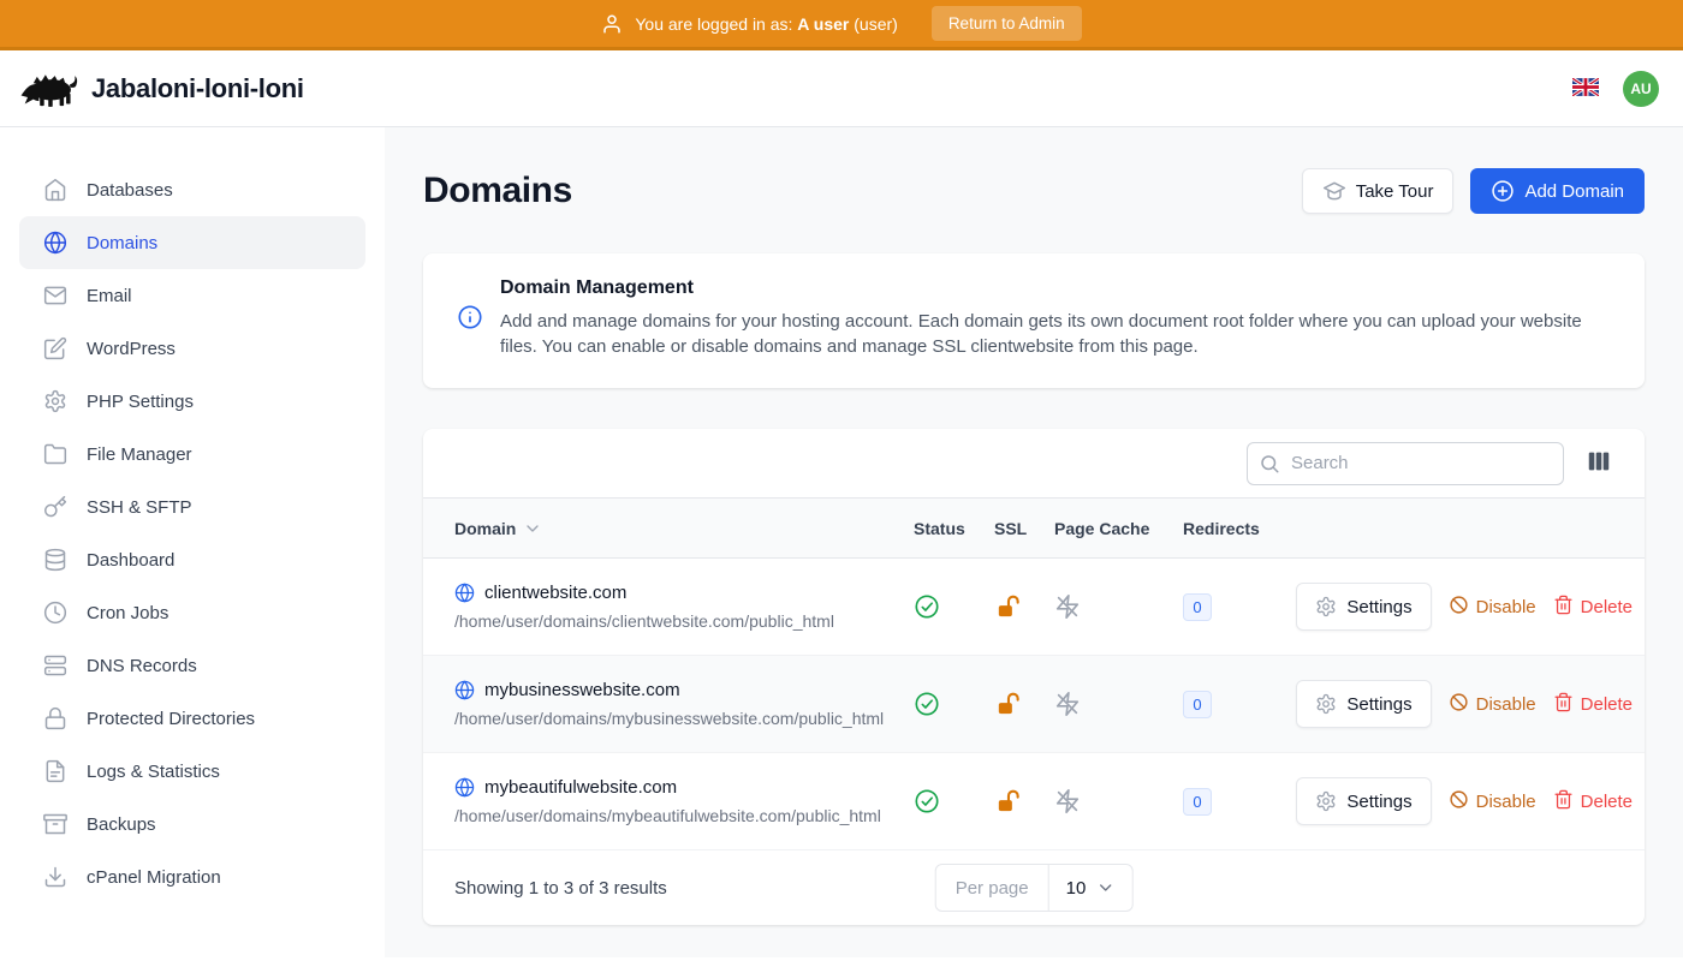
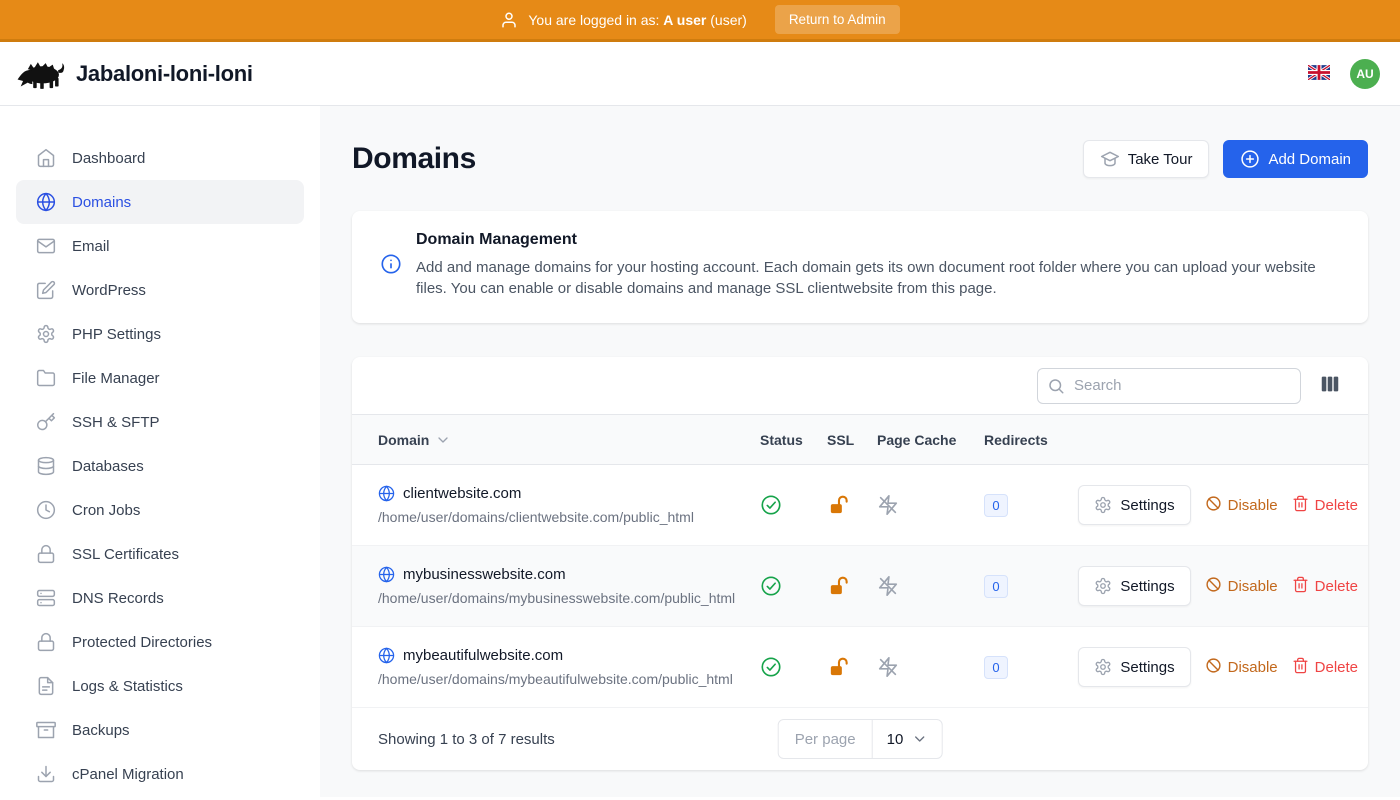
  You are logged in as: A user (user)
  Return to Admin
  Jabaloni-loni-loni
  AU
- Databases
+ Dashboard
  Domains
  Email
  WordPress
  PHP Settings
  File Manager
  SSH & SFTP
- Dashboard
+ Databases
  Cron Jobs
+ SSL Certificates
  DNS Records
  Protected Directories
  Logs & Statistics
  Backups
  cPanel Migration
  Domains
  Take Tour
  Add Domain
  Domain Management
  Add and manage domains for your hosting account. Each domain gets its own document root folder where you can upload your website files. You can enable or disable domains and manage SSL clientwebsite from this page.
  Search
  Domain
  Status
  SSL
  Page Cache
  Redirects
  clientwebsite.com
  /home/user/domains/clientwebsite.com/public_html
  0
  Settings
  Disable
  Delete
  mybusinesswebsite.com
  /home/user/domains/mybusinesswebsite.com/public_html
  0
  Settings
  Disable
  Delete
  mybeautifulwebsite.com
  /home/user/domains/mybeautifulwebsite.com/public_html
  0
  Settings
  Disable
  Delete
- Showing 1 to 3 of 3 results
+ Showing 1 to 3 of 7 results
  Per page
  10
